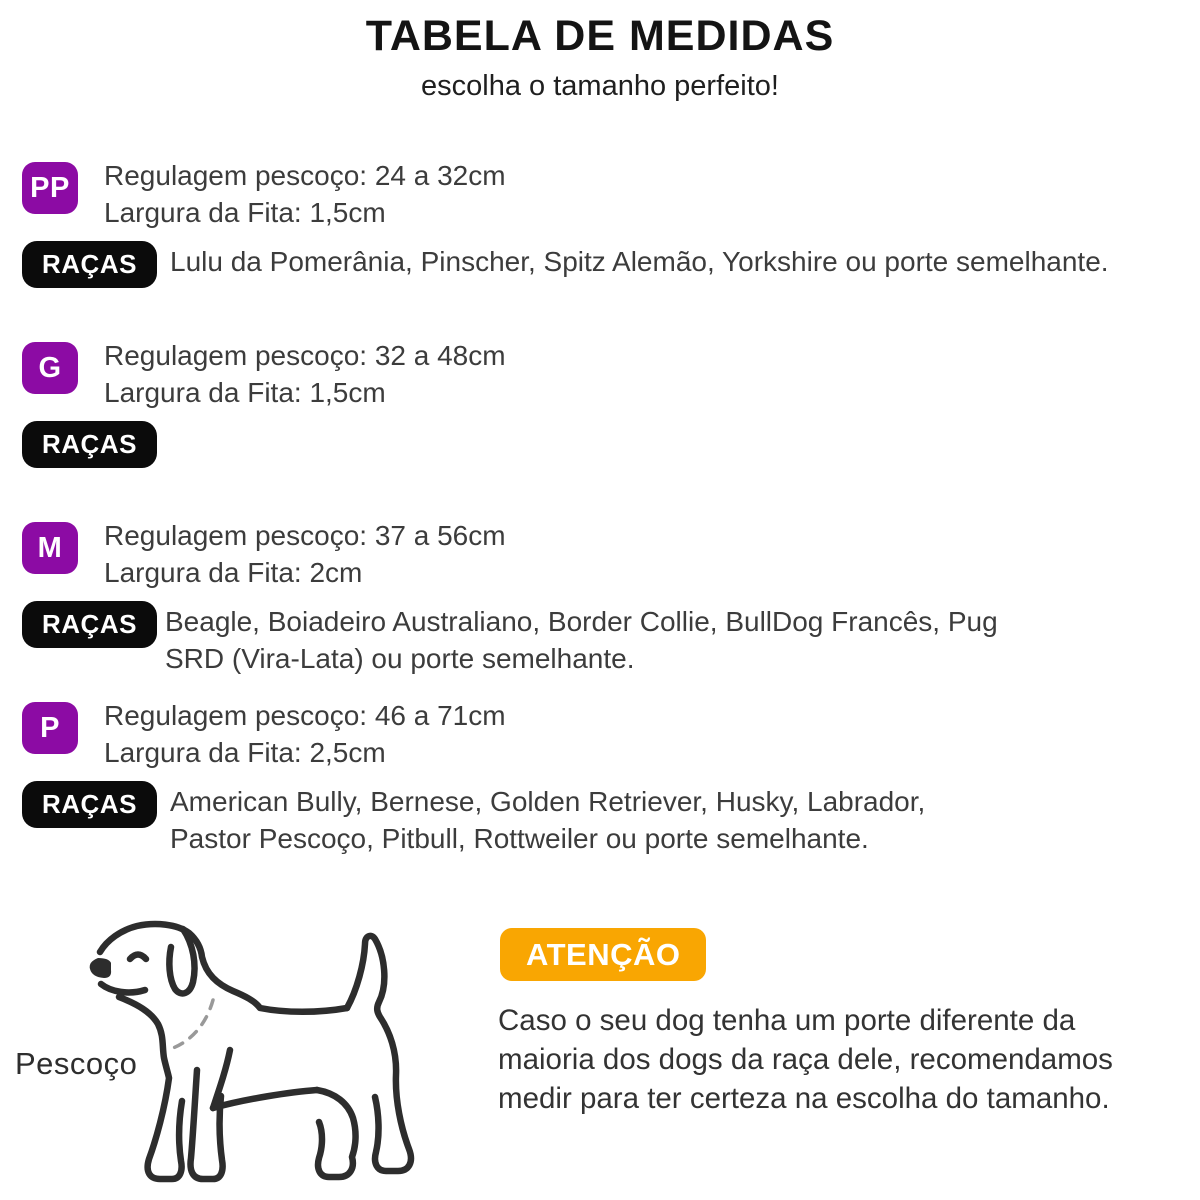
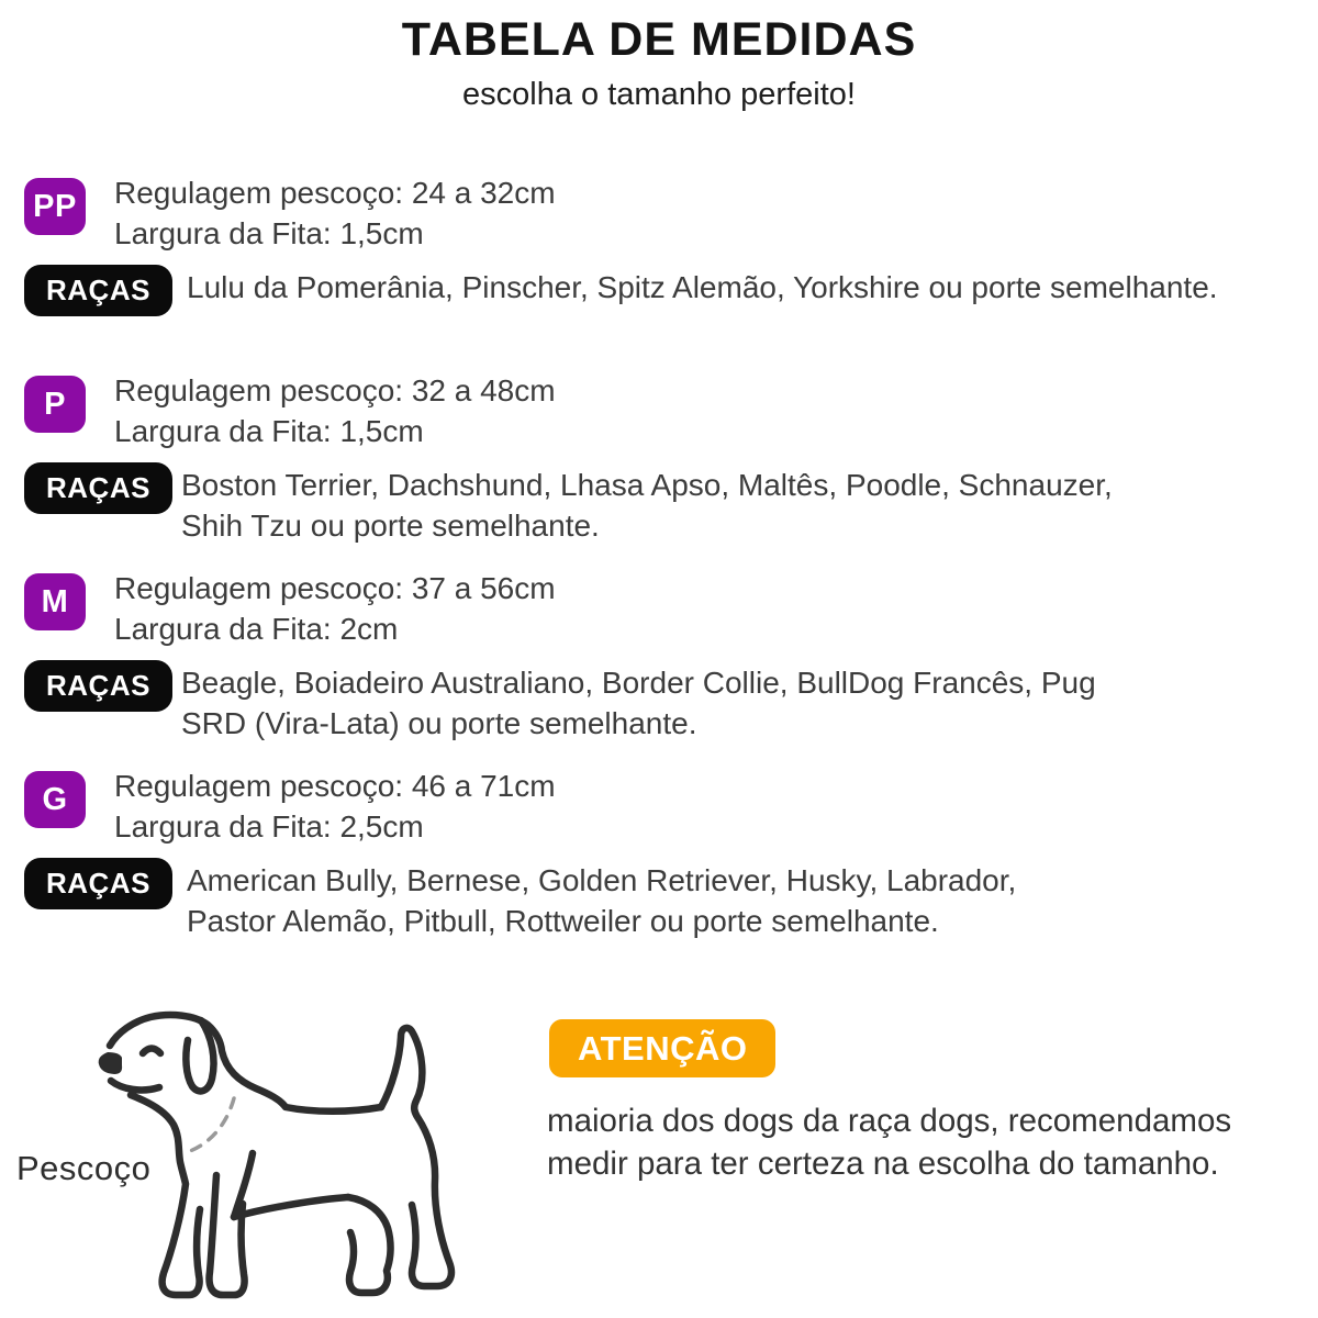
  TABELA DE MEDIDAS
  escolha o tamanho perfeito!
  PP
  Regulagem pescoço: 24 a 32cm
  Largura da Fita: 1,5cm
  RAÇAS
  Lulu da Pomerânia, Pinscher, Spitz Alemão, Yorkshire ou porte semelhante.
- G
+ P
  Regulagem pescoço: 32 a 48cm
  Largura da Fita: 1,5cm
  RAÇAS
+ Boston Terrier, Dachshund, Lhasa Apso, Maltês, Poodle, Schnauzer,
+ Shih Tzu ou porte semelhante.
  M
  Regulagem pescoço: 37 a 56cm
  Largura da Fita: 2cm
  RAÇAS
  Beagle, Boiadeiro Australiano, Border Collie, BullDog Francês, Pug
  SRD (Vira-Lata) ou porte semelhante.
- P
+ G
  Regulagem pescoço: 46 a 71cm
  Largura da Fita: 2,5cm
  RAÇAS
  American Bully, Bernese, Golden Retriever, Husky, Labrador,
- Pastor Pescoço, Pitbull, Rottweiler ou porte semelhante.
+ Pastor Alemão, Pitbull, Rottweiler ou porte semelhante.
  Pescoço
  ATENÇÃO
- Caso o seu dog tenha um porte diferente da
- maioria dos dogs da raça dele, recomendamos
+ maioria dos dogs da raça dogs, recomendamos
  medir para ter certeza na escolha do tamanho.
